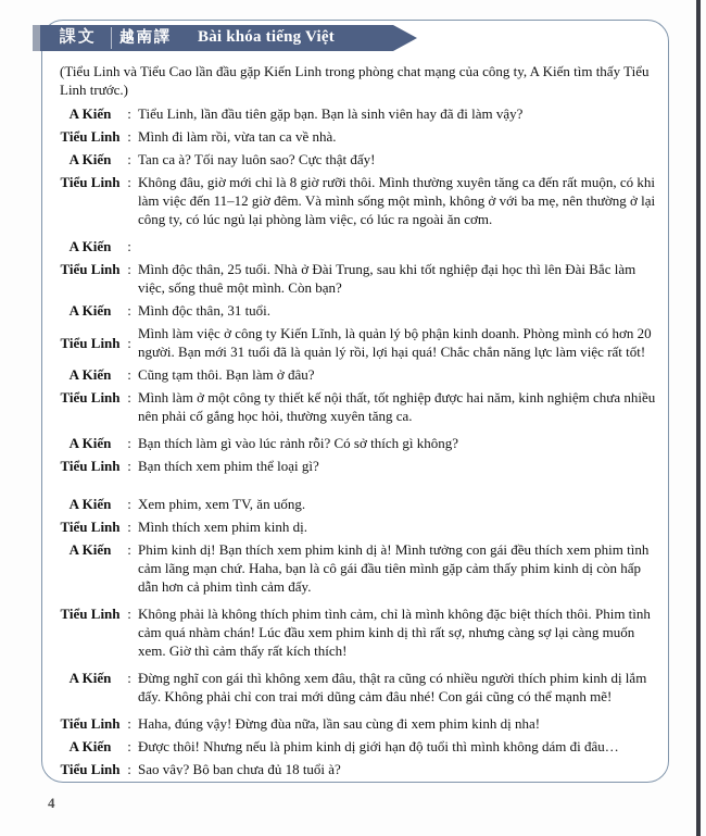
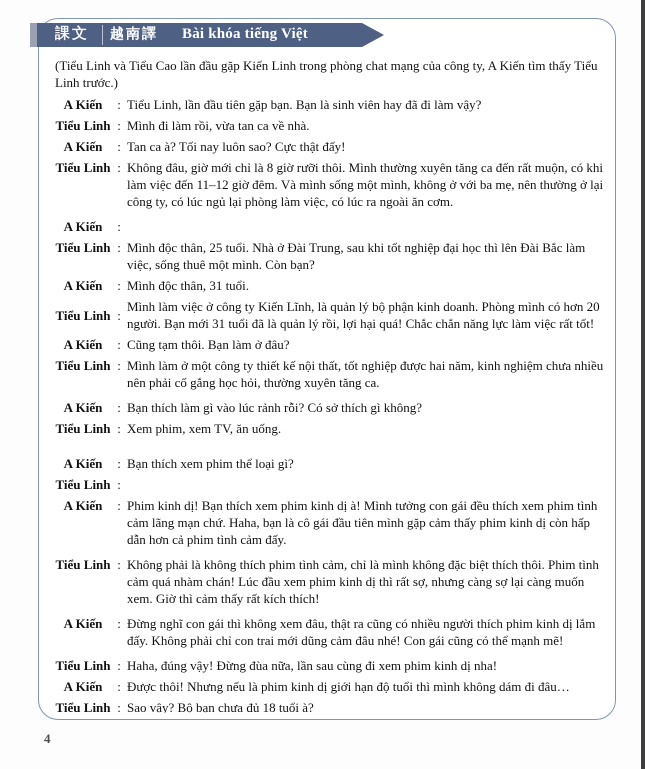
  課文
  越南譯
  Bài khóa tiếng Việt
  (Tiểu Linh và Tiểu Cao lần đầu gặp Kiến Linh trong phòng chat mạng của công ty, A Kiến tìm thấy Tiểu Linh trước.)
  A Kiến
  :
  Tiểu Linh, lần đầu tiên gặp bạn. Bạn là sinh viên hay đã đi làm vậy?
  Tiểu Linh
  :
  Mình đi làm rồi, vừa tan ca về nhà.
  A Kiến
  :
  Tan ca à? Tối nay luôn sao? Cực thật đấy!
  Tiểu Linh
  :
  Không đâu, giờ mới chỉ là 8 giờ rưỡi thôi. Mình thường xuyên tăng ca đến rất muộn, có khi làm việc đến 11–12 giờ đêm. Và mình sống một mình, không ở với ba mẹ, nên thường ở lại công ty, có lúc ngủ lại phòng làm việc, có lúc ra ngoài ăn cơm.
  A Kiến
  :
  Tiểu Linh
  :
  Mình độc thân, 25 tuổi. Nhà ở Đài Trung, sau khi tốt nghiệp đại học thì lên Đài Bắc làm việc, sống thuê một mình. Còn bạn?
  A Kiến
  :
  Mình độc thân, 31 tuổi.
  Tiểu Linh
  :
  Mình làm việc ở công ty Kiến Lĩnh, là quản lý bộ phận kinh doanh. Phòng mình có hơn 20 người. Bạn mới 31 tuổi đã là quản lý rồi, lợi hại quá! Chắc chắn năng lực làm việc rất tốt!
  A Kiến
  :
  Cũng tạm thôi. Bạn làm ở đâu?
  Tiểu Linh
  :
  Mình làm ở một công ty thiết kế nội thất, tốt nghiệp được hai năm, kinh nghiệm chưa nhiều nên phải cố gắng học hỏi, thường xuyên tăng ca.
  A Kiến
  :
  Bạn thích làm gì vào lúc rảnh rỗi? Có sở thích gì không?
  Tiểu Linh
  :
- Bạn thích xem phim thể loại gì?
+ Xem phim, xem TV, ăn uống.
  A Kiến
  :
- Xem phim, xem TV, ăn uống.
+ Bạn thích xem phim thể loại gì?
  Tiểu Linh
  :
- Mình thích xem phim kinh dị.
  A Kiến
  :
  Phim kinh dị! Bạn thích xem phim kinh dị à! Mình tưởng con gái đều thích xem phim tình cảm lãng mạn chứ. Haha, bạn là cô gái đầu tiên mình gặp cảm thấy phim kinh dị còn hấp dẫn hơn cả phim tình cảm đấy.
  Tiểu Linh
  :
  Không phải là không thích phim tình cảm, chỉ là mình không đặc biệt thích thôi. Phim tình cảm quá nhàm chán! Lúc đầu xem phim kinh dị thì rất sợ, nhưng càng sợ lại càng muốn xem. Giờ thì cảm thấy rất kích thích!
  A Kiến
  :
  Đừng nghĩ con gái thì không xem đâu, thật ra cũng có nhiều người thích phim kinh dị lắm đấy. Không phải chỉ con trai mới dũng cảm đâu nhé! Con gái cũng có thể mạnh mẽ!
  Tiểu Linh
  :
  Haha, đúng vậy! Đừng đùa nữa, lần sau cùng đi xem phim kinh dị nha!
  A Kiến
  :
  Được thôi! Nhưng nếu là phim kinh dị giới hạn độ tuổi thì mình không dám đi đâu…
  Tiểu Linh
  :
  Sao vậy? Bộ bạn chưa đủ 18 tuổi à?
  4
